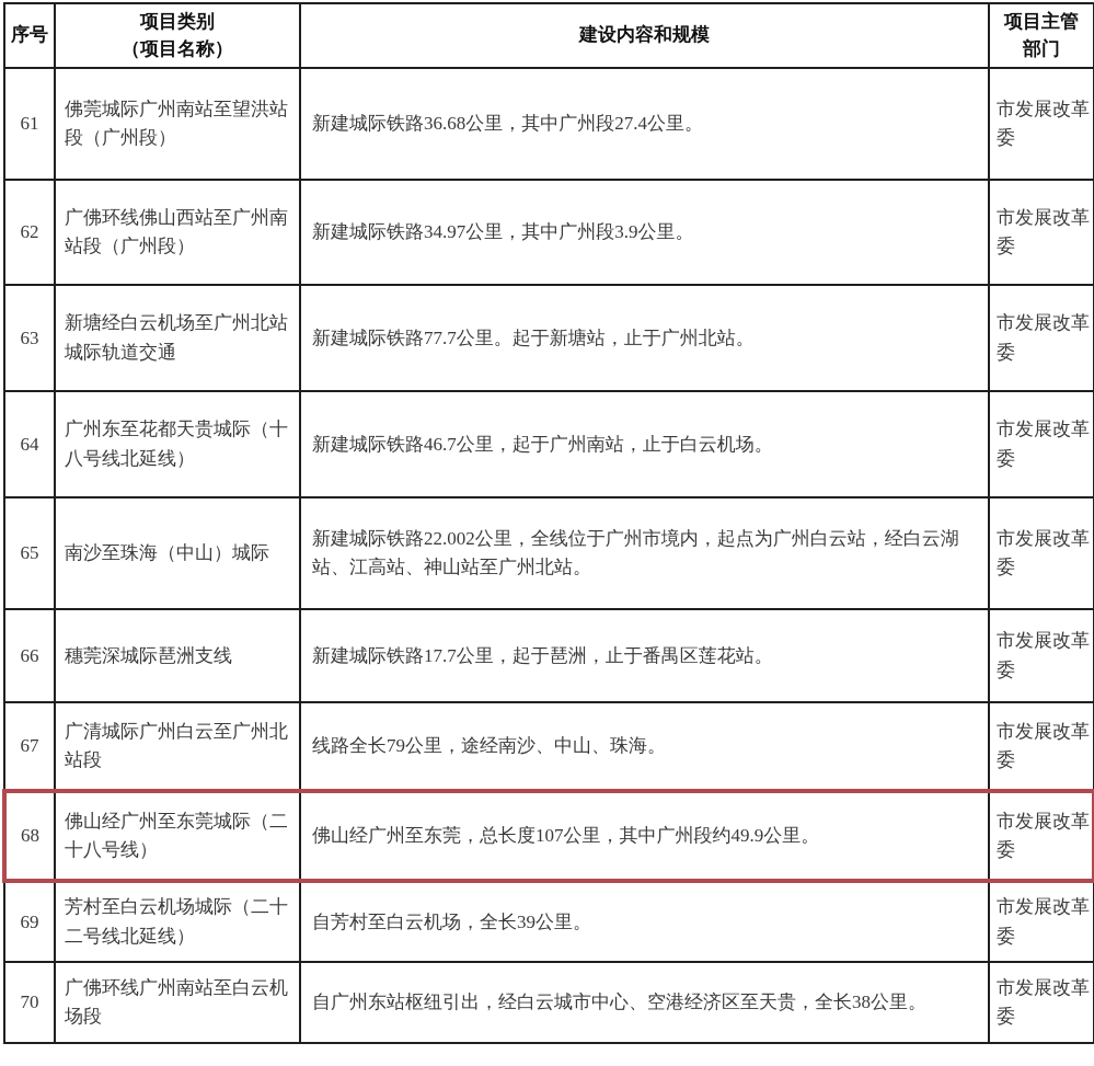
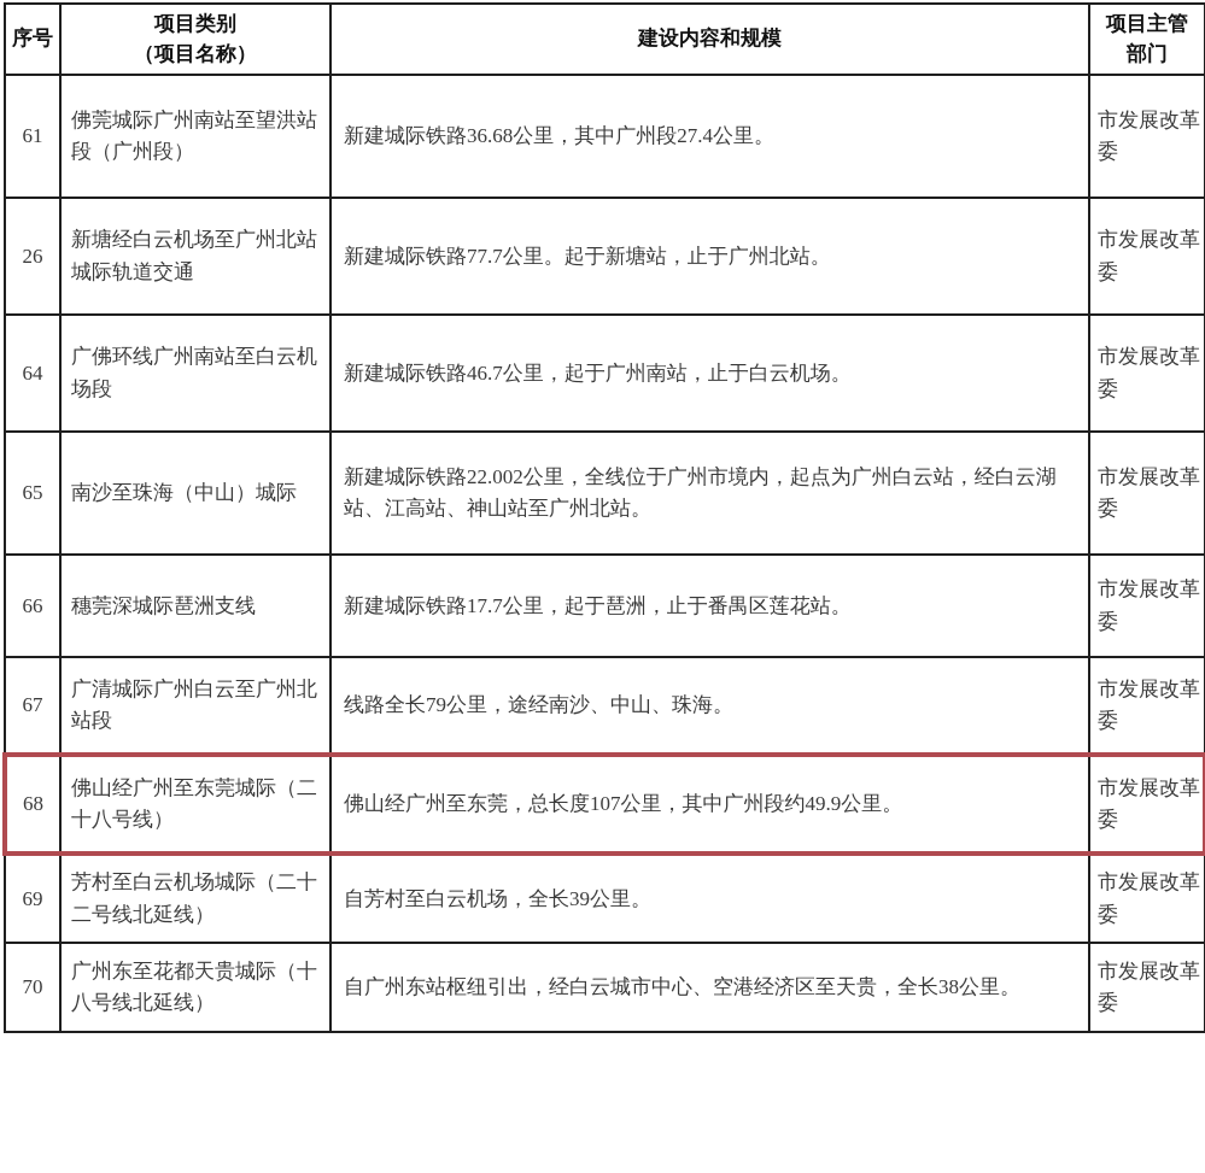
  序号	项目类别 （项目名称）	建设内容和规模	项目主管 部门
  61	佛莞城际广州南站至望洪站段（广州段）	新建城际铁路36.68公里，其中广州段27.4公里。	市发展改革委
- 62	广佛环线佛山西站至广州南站段（广州段）	新建城际铁路34.97公里，其中广州段3.9公里。	市发展改革委
- 63	新塘经白云机场至广州北站城际轨道交通	新建城际铁路77.7公里。起于新塘站，止于广州北站。	市发展改革委
+ 26	新塘经白云机场至广州北站城际轨道交通	新建城际铁路77.7公里。起于新塘站，止于广州北站。	市发展改革委
- 64	广州东至花都天贵城际（十八号线北延线）	新建城际铁路46.7公里，起于广州南站，止于白云机场。	市发展改革委
+ 64	广佛环线广州南站至白云机场段	新建城际铁路46.7公里，起于广州南站，止于白云机场。	市发展改革委
  65	南沙至珠海（中山）城际	新建城际铁路22.002公里，全线位于广州市境内，起点为广州白云站，经白云湖站、江高站、神山站至广州北站。	市发展改革委
  66	穗莞深城际琶洲支线	新建城际铁路17.7公里，起于琶洲，止于番禺区莲花站。	市发展改革委
  67	广清城际广州白云至广州北站段	线路全长79公里，途经南沙、中山、珠海。	市发展改革委
  68	佛山经广州至东莞城际（二十八号线）	佛山经广州至东莞，总长度107公里，其中广州段约49.9公里。	市发展改革委
  69	芳村至白云机场城际（二十二号线北延线）	自芳村至白云机场，全长39公里。	市发展改革委
- 70	广佛环线广州南站至白云机场段	自广州东站枢纽引出，经白云城市中心、空港经济区至天贵，全长38公里。	市发展改革委
+ 70	广州东至花都天贵城际（十八号线北延线）	自广州东站枢纽引出，经白云城市中心、空港经济区至天贵，全长38公里。	市发展改革委
